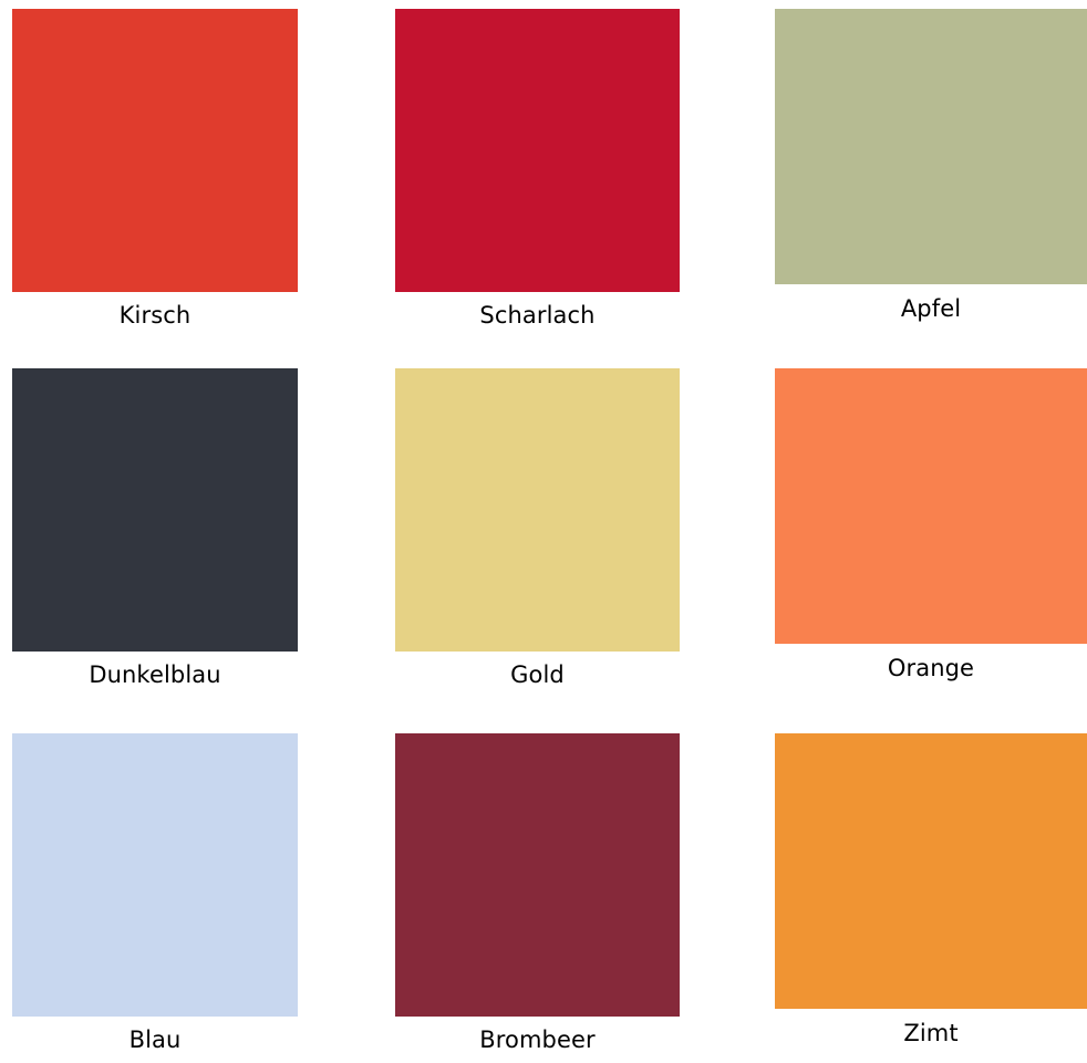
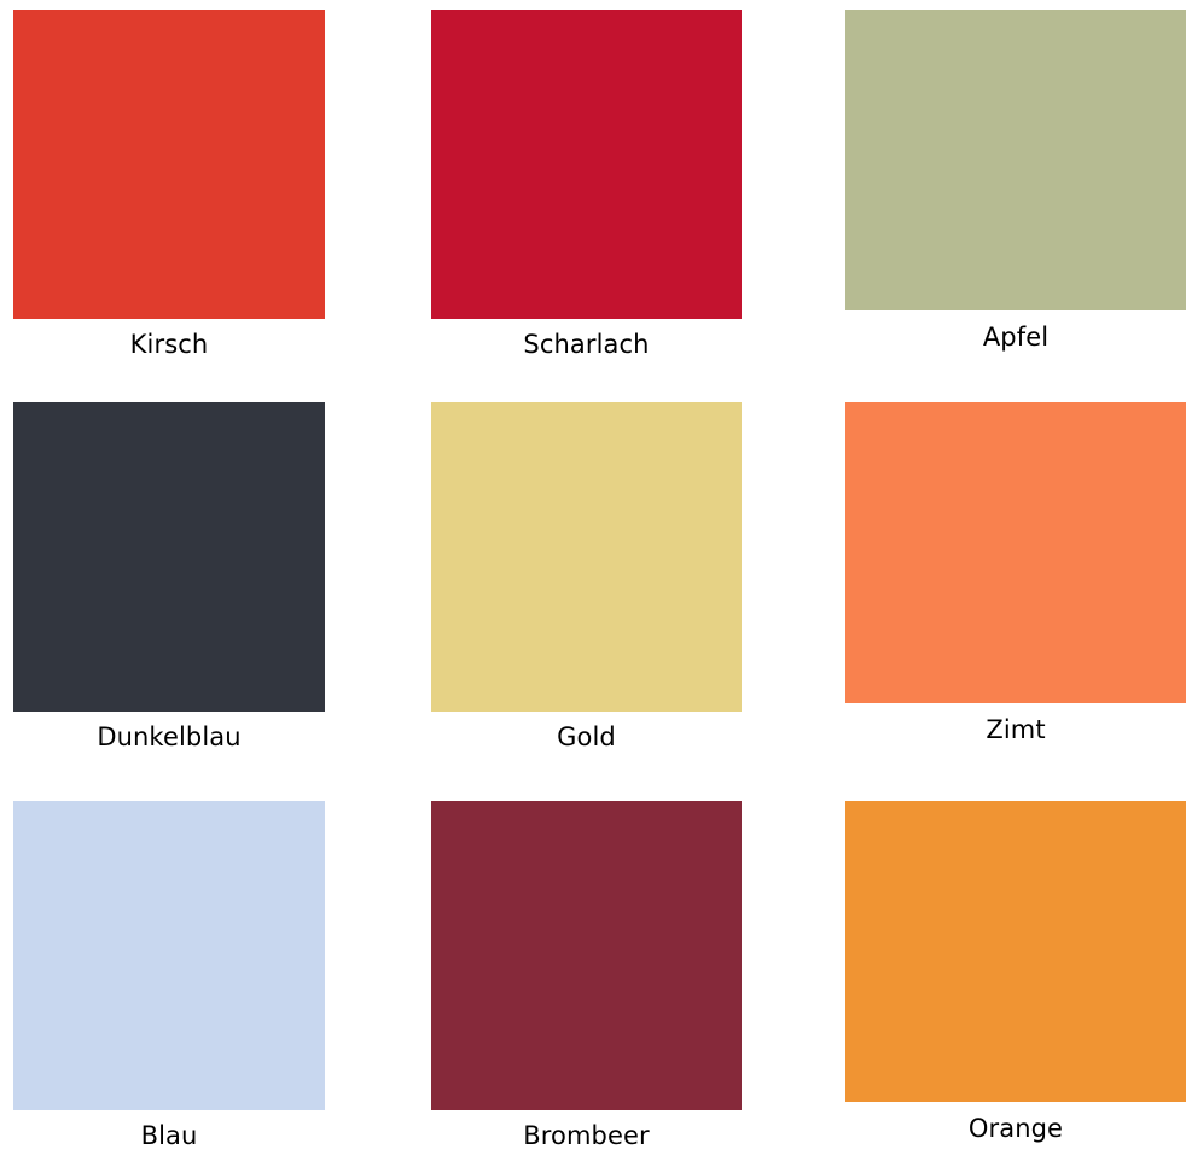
  Kirsch
  Scharlach
  Apfel
  Dunkelblau
  Gold
- Orange
+ Zimt
  Blau
  Brombeer
- Zimt
+ Orange
